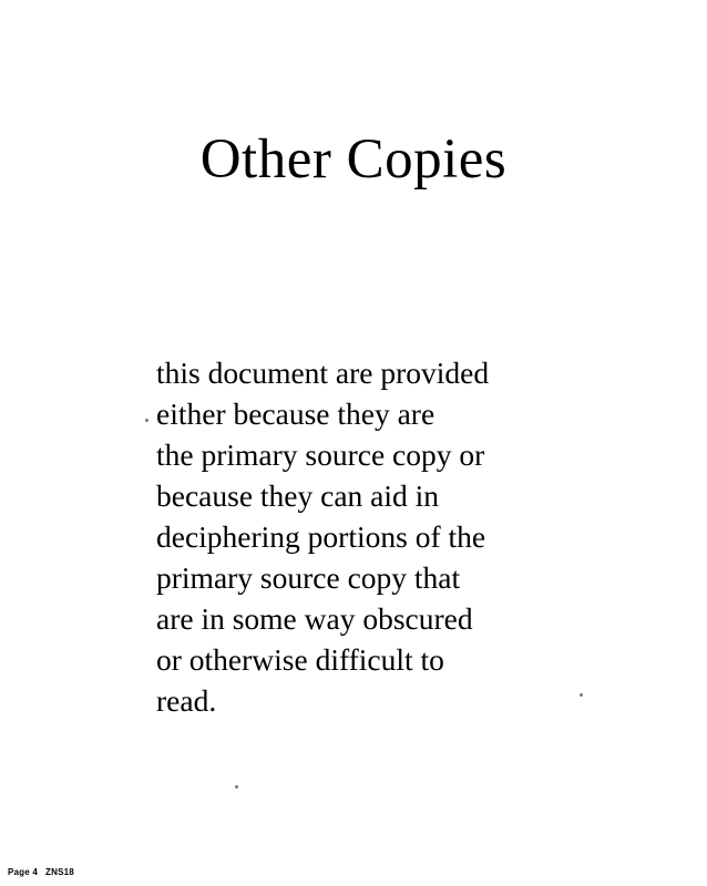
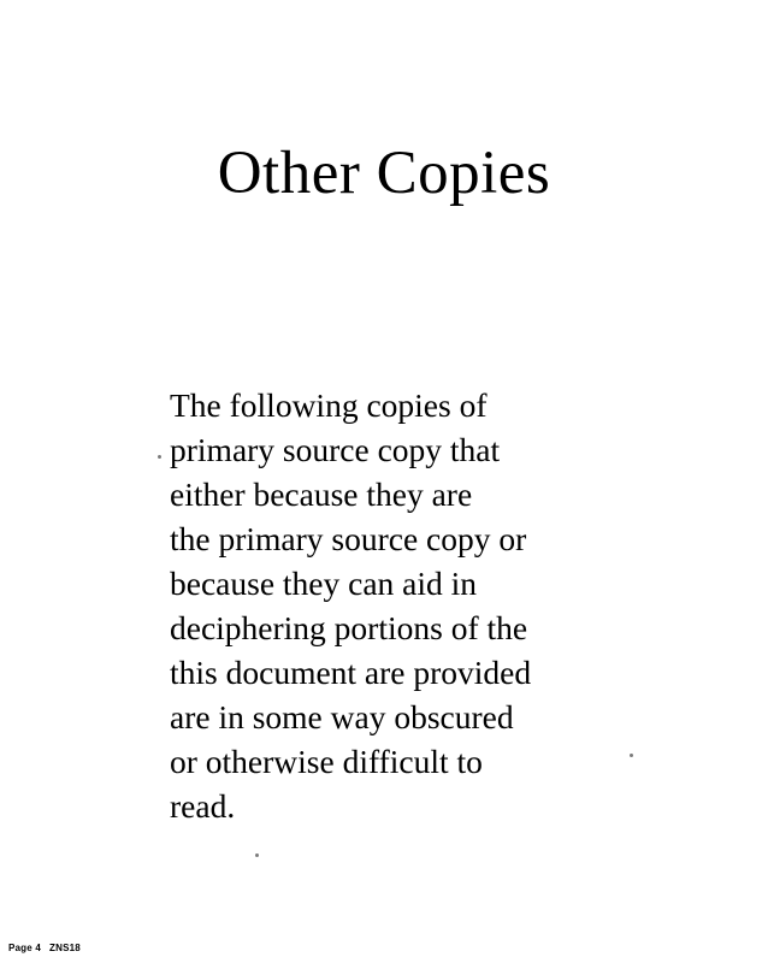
  Other Copies
+ The following copies of
- this document are provided
+ primary source copy that
  either because they are
  the primary source copy or
  because they can aid in
  deciphering portions of the
- primary source copy that
+ this document are provided
  are in some way obscured
  or otherwise difficult to
  read.
  Page 4 ZNS18
